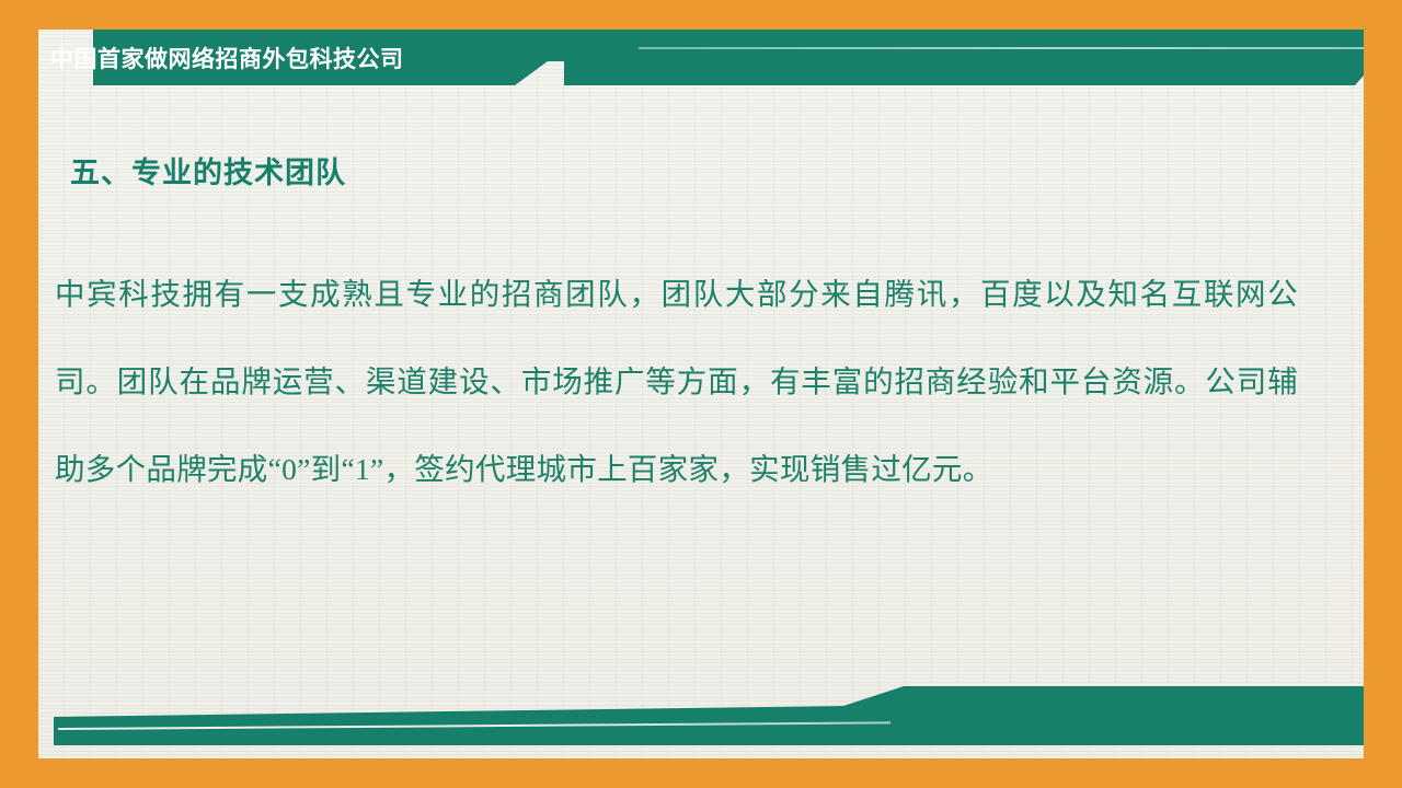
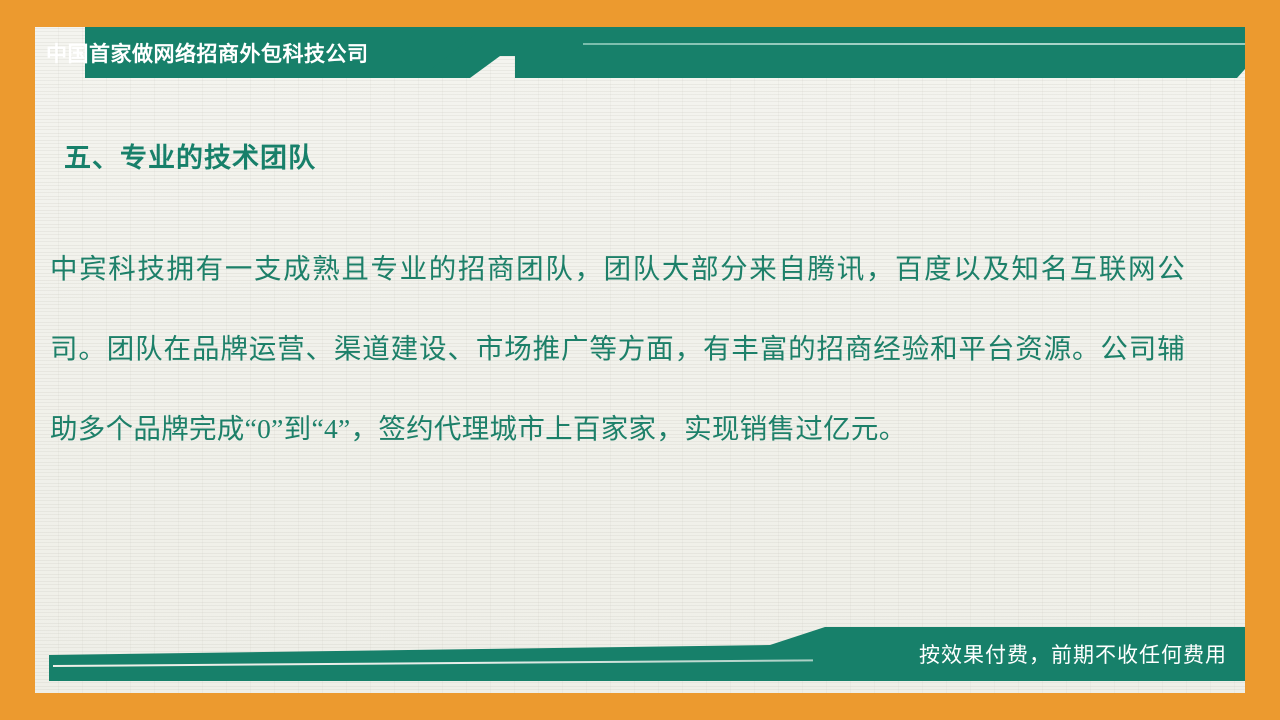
  中国首家做网络招商外包科技公司
  五、专业的技术团队
- 中宾科技拥有一支成熟且专业的招商团队，团队大部分来自腾讯，百度以及知名互联网公司。团队在品牌运营、渠道建设、市场推广等方面，有丰富的招商经验和平台资源。公司辅助多个品牌完成“0”到“1”，签约代理城市上百家家，实现销售过亿元。
+ 中宾科技拥有一支成熟且专业的招商团队，团队大部分来自腾讯，百度以及知名互联网公司。团队在品牌运营、渠道建设、市场推广等方面，有丰富的招商经验和平台资源。公司辅助多个品牌完成“0”到“4”，签约代理城市上百家家，实现销售过亿元。
+ 按效果付费，前期不收任何费用
